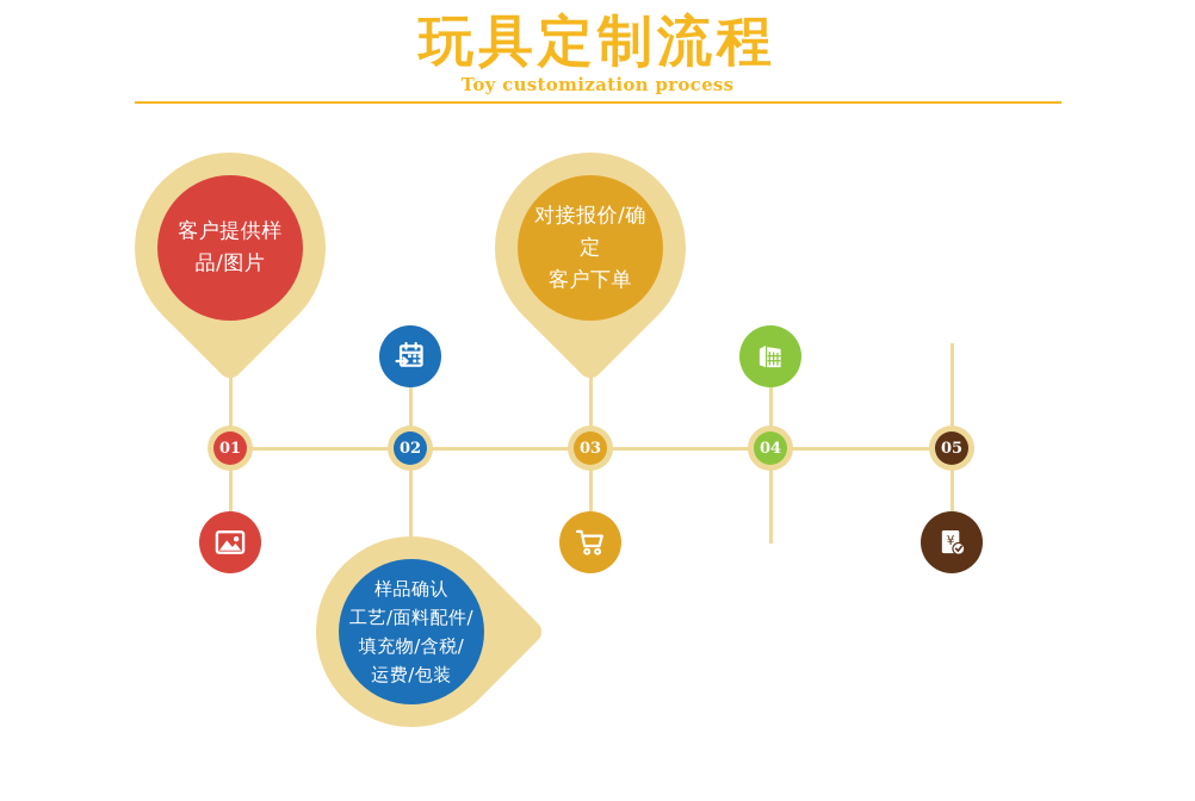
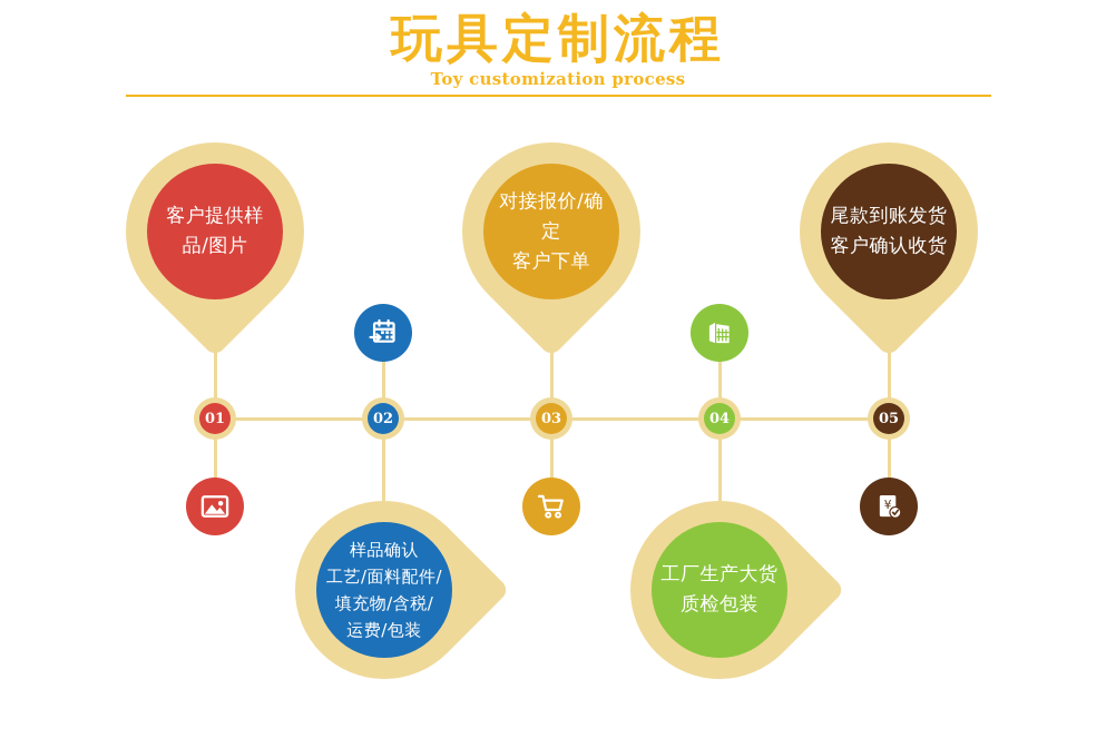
  玩具定制流程
  Toy customization process
  客户提供样
  品/图片
  01
  02
  样品确认
  工艺/面料配件/
  填充物/含税/
  运费/包装
  对接报价/确定
  客户下单
  03
  04
+ 工厂生产大货
+ 质检包装
+ 尾款到账发货
+ 客户确认收货
  05
  ¥
